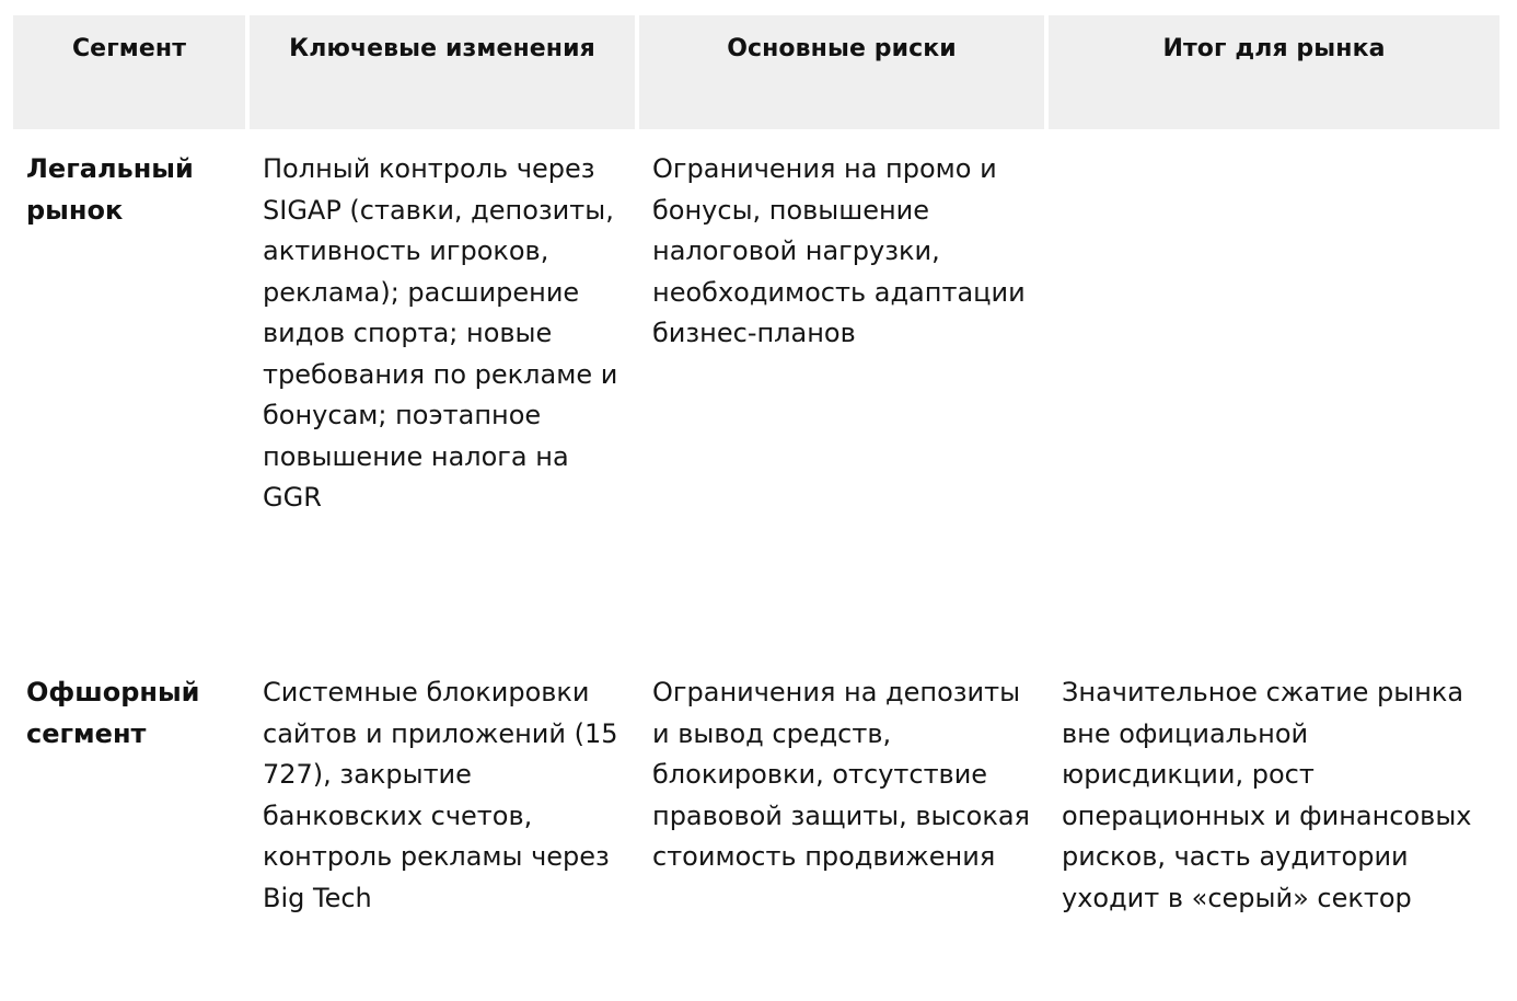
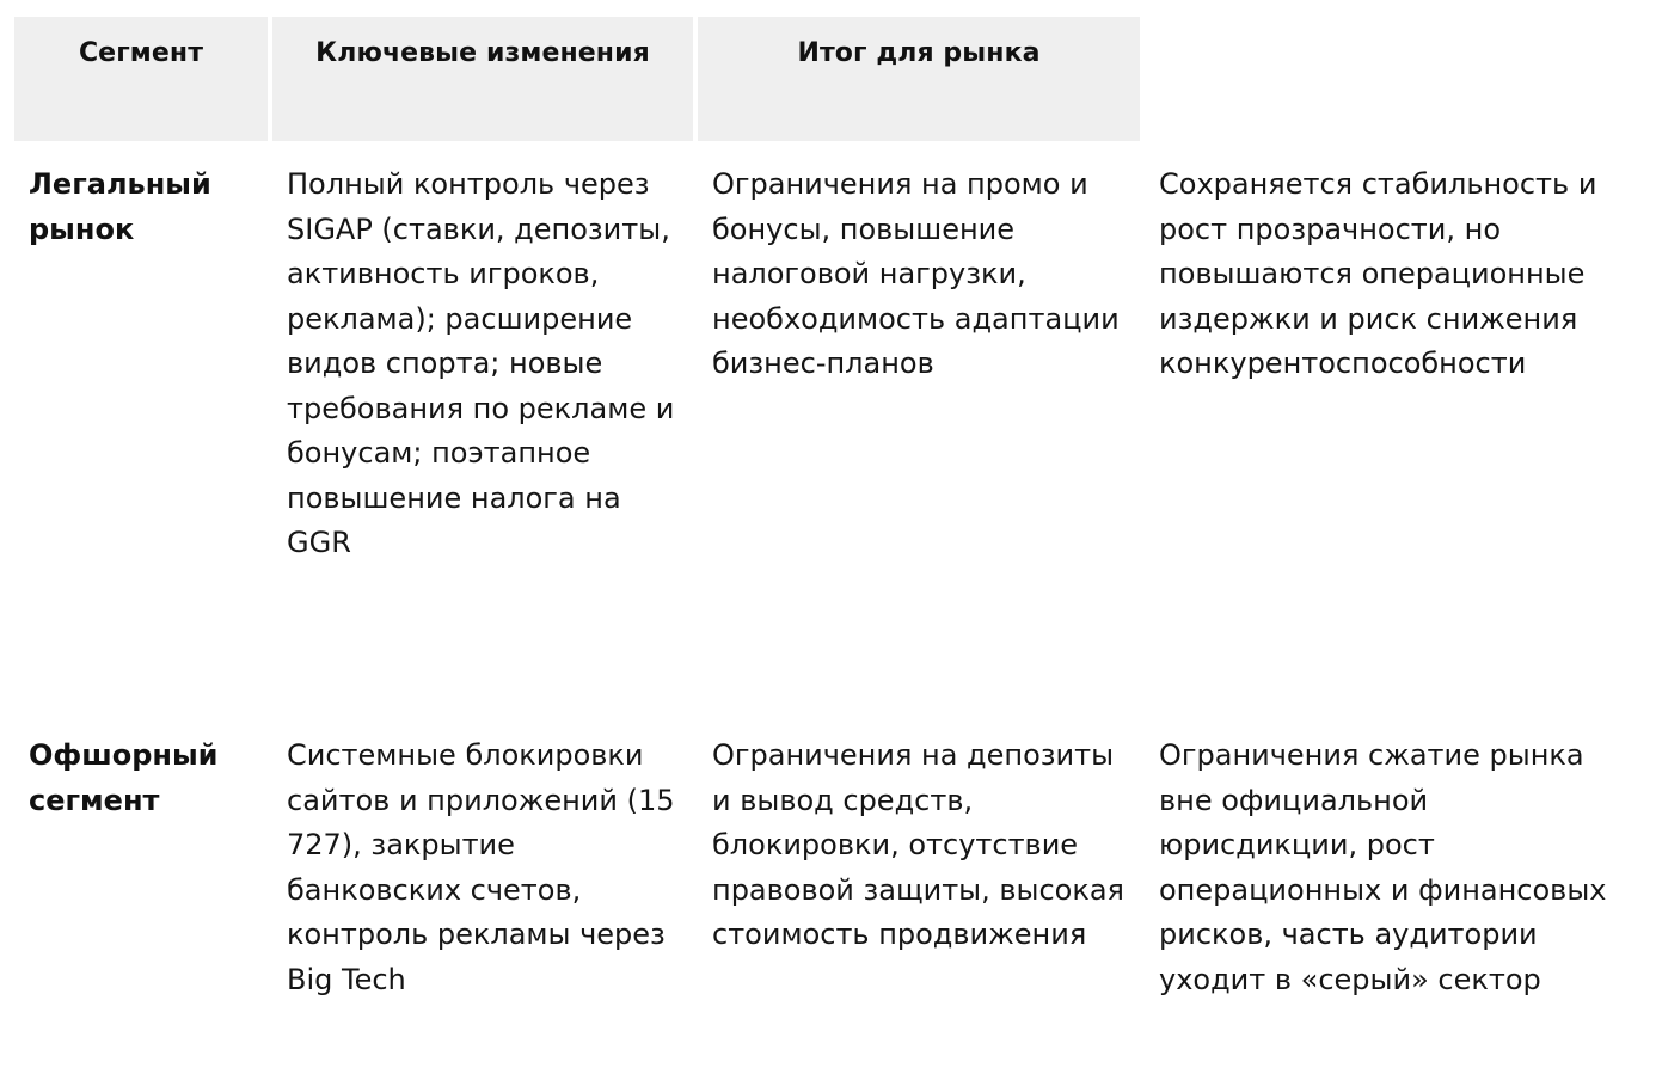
  Сегмент
  Ключевые изменения
- Основные риски
  Итог для рынка
  Легальный рынок
  Полный контроль через SIGAP (ставки, депозиты, активность игроков, реклама); расширение видов спорта; новые требования по рекламе и бонусам; поэтапное повышение налога на GGR
  Ограничения на промо и бонусы, повышение налоговой нагрузки, необходимость адаптации бизнес-планов
+ Сохраняется стабильность и рост прозрачности, но повышаются операционные издержки и риск снижения конкурентоспособности
  Офшорный сегмент
  Системные блокировки сайтов и приложений (15 727), закрытие банковских счетов, контроль рекламы через Big Tech
  Ограничения на депозиты и вывод средств, блокировки, отсутствие правовой защиты, высокая стоимость продвижения
- Значительное сжатие рынка вне официальной юрисдикции, рост операционных и финансовых рисков, часть аудитории уходит в «серый» сектор
+ Ограничения сжатие рынка вне официальной юрисдикции, рост операционных и финансовых рисков, часть аудитории уходит в «серый» сектор
